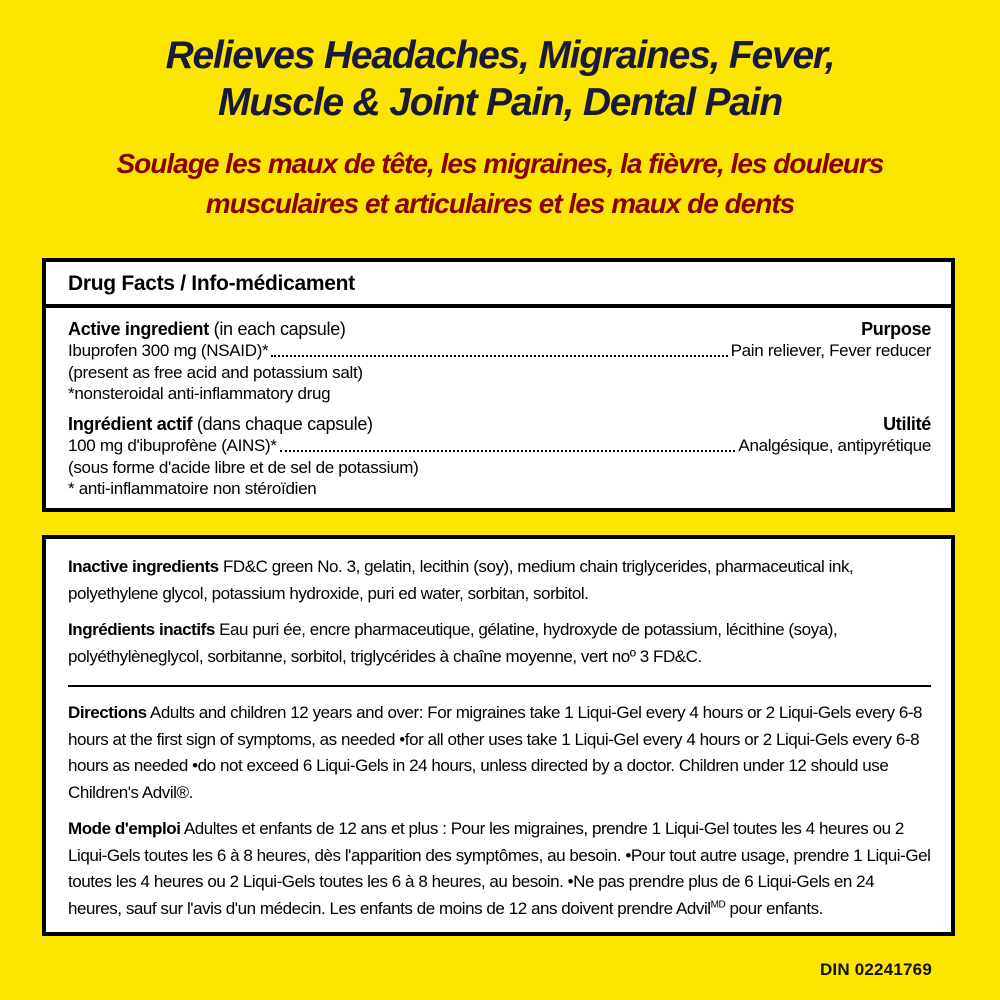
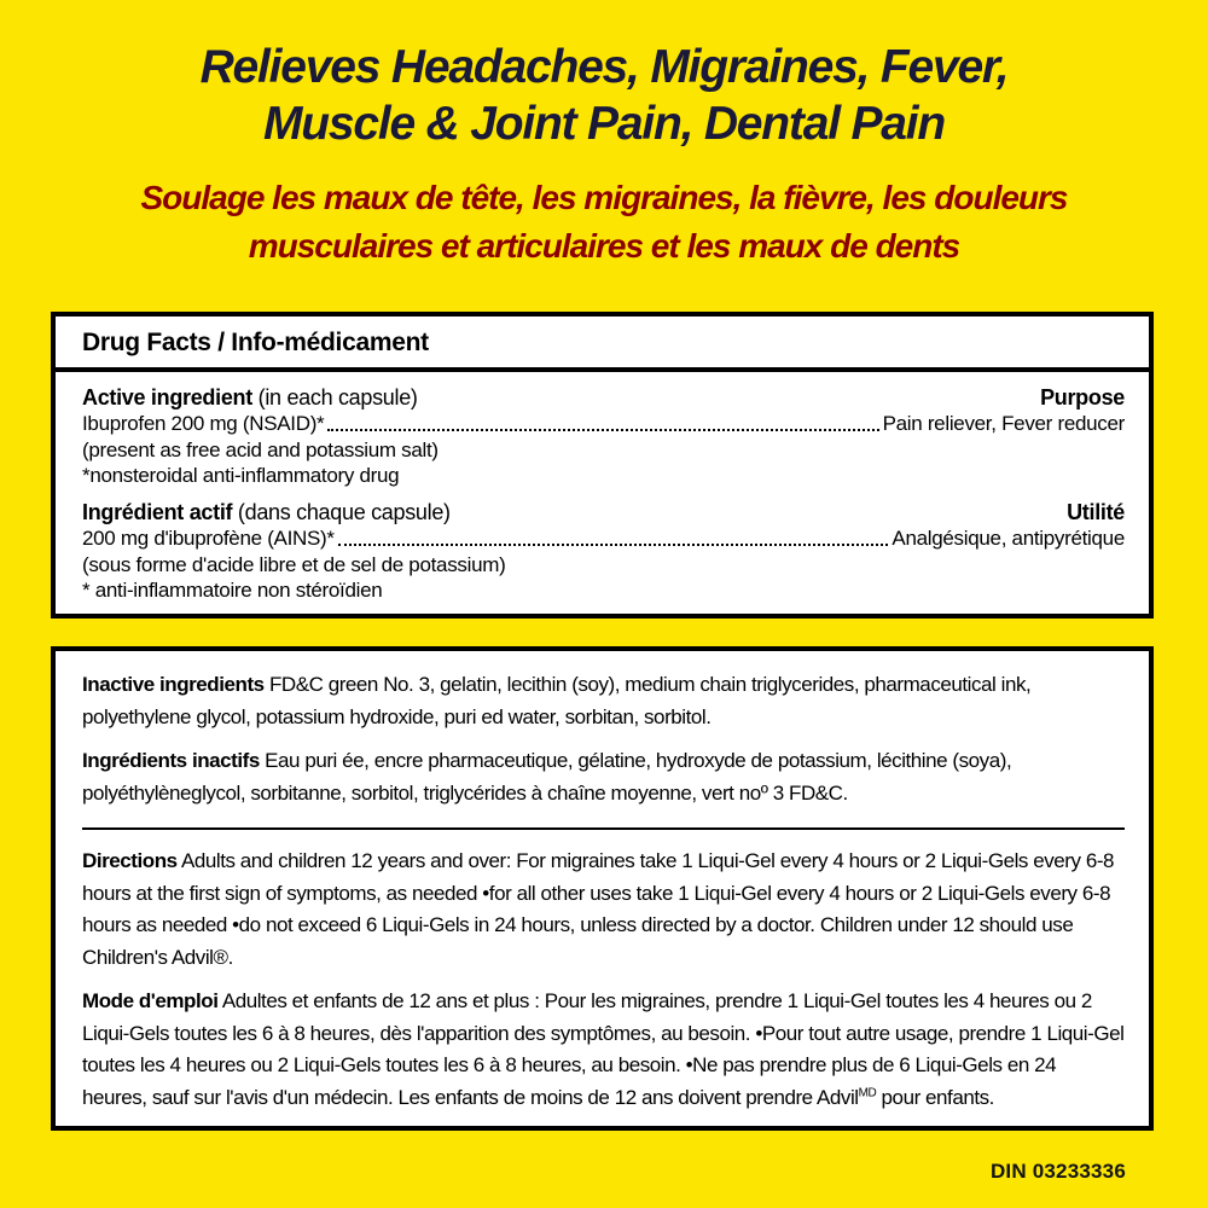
  Relieves Headaches, Migraines, Fever,
  Muscle & Joint Pain, Dental Pain
  Soulage les maux de tête, les migraines, la fièvre, les douleurs
  musculaires et articulaires et les maux de dents
  Drug Facts / Info-médicament
  Active ingredient (in each capsule)
  Purpose
- Ibuprofen 300 mg (NSAID)*
+ Ibuprofen 200 mg (NSAID)*
  Pain reliever, Fever reducer
  (present as free acid and potassium salt)
  *nonsteroidal anti-inflammatory drug
  Ingrédient actif (dans chaque capsule)
  Utilité
- 100 mg d'ibuprofène (AINS)*
+ 200 mg d'ibuprofène (AINS)*
  Analgésique, antipyrétique
  (sous forme d'acide libre et de sel de potassium)
  * anti-inflammatoire non stéroïdien
  Inactive ingredients FD&C green No. 3, gelatin, lecithin (soy), medium chain triglycerides, pharmaceutical ink, polyethylene glycol, potassium hydroxide, puri ed water, sorbitan, sorbitol.
  Ingrédients inactifs Eau puri ée, encre pharmaceutique, gélatine, hydroxyde de potassium, lécithine (soya), polyéthylèneglycol, sorbitanne, sorbitol, triglycérides à chaîne moyenne, vert noº 3 FD&C.
  Directions Adults and children 12 years and over: For migraines take 1 Liqui-Gel every 4 hours or 2 Liqui-Gels every 6-8 hours at the first sign of symptoms, as needed •for all other uses take 1 Liqui-Gel every 4 hours or 2 Liqui-Gels every 6-8 hours as needed •do not exceed 6 Liqui-Gels in 24 hours, unless directed by a doctor. Children under 12 should use Children's Advil®.
  Mode d'emploi Adultes et enfants de 12 ans et plus : Pour les migraines, prendre 1 Liqui-Gel toutes les 4 heures ou 2 Liqui-Gels toutes les 6 à 8 heures, dès l'apparition des symptômes, au besoin. •Pour tout autre usage, prendre 1 Liqui-Gel toutes les 4 heures ou 2 Liqui-Gels toutes les 6 à 8 heures, au besoin. •Ne pas prendre plus de 6 Liqui-Gels en 24 heures, sauf sur l'avis d'un médecin. Les enfants de moins de 12 ans doivent prendre AdvilMD pour enfants.
- DIN 02241769
+ DIN 03233336
